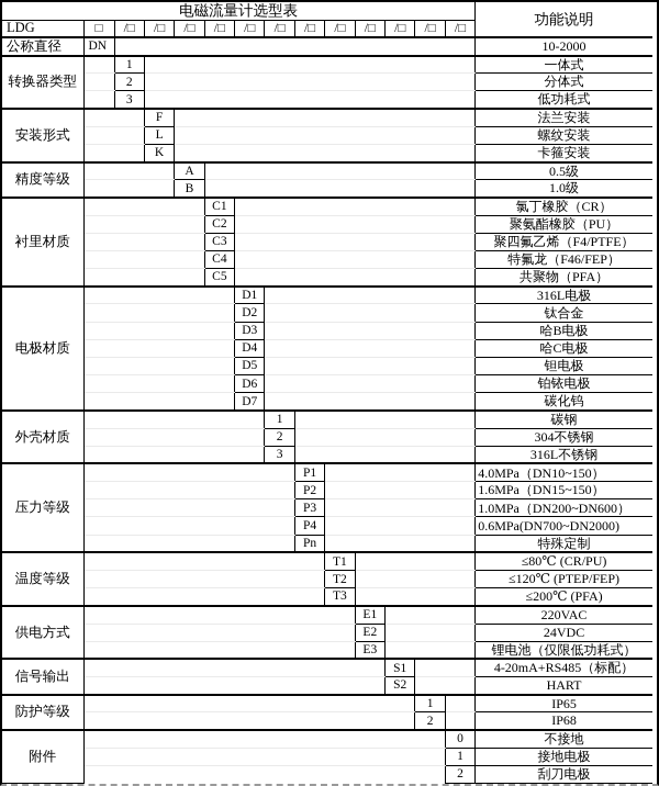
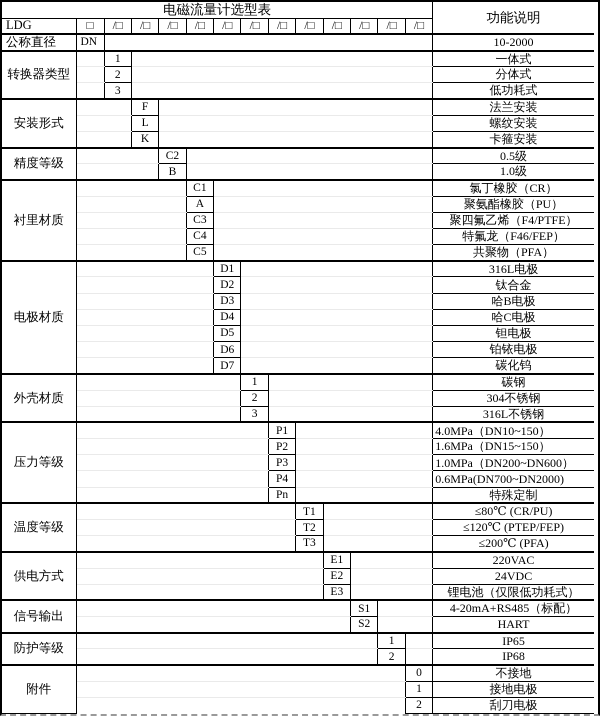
  电磁流量计选型表	功能说明
  LDG	□	/□	/□	/□	/□	/□	/□	/□	/□	/□	/□	/□	/□
  公称直径	DN		10-2000
  转换器类型		1		一体式
  	2		分体式
  	3		低功耗式
  安装形式		F		法兰安装
  	L		螺纹安装
  	K		卡箍安装
- 精度等级		A		0.5级
+ 精度等级		C2		0.5级
  	B		1.0级
  衬里材质		C1		氯丁橡胶（CR）
- 	C2		聚氨酯橡胶（PU）
+ 	A		聚氨酯橡胶（PU）
  	C3		聚四氟乙烯（F4/PTFE）
  	C4		特氟龙（F46/FEP）
  	C5		共聚物（PFA）
  电极材质		D1		316L电极
  	D2		钛合金
  	D3		哈B电极
  	D4		哈C电极
  	D5		钽电极
  	D6		铂铱电极
  	D7		碳化钨
  外壳材质		1		碳钢
  	2		304不锈钢
  	3		316L不锈钢
  压力等级		P1		4.0MPa（DN10~150）
  	P2		1.6MPa（DN15~150）
  	P3		1.0MPa（DN200~DN600）
  	P4		0.6MPa(DN700~DN2000)
  	Pn		特殊定制
  温度等级		T1		≤80℃ (CR/PU)
  	T2		≤120℃ (PTEP/FEP)
  	T3		≤200℃ (PFA)
  供电方式		E1		220VAC
  	E2		24VDC
  	E3		锂电池（仅限低功耗式）
  信号输出		S1		4-20mA+RS485（标配）
  	S2		HART
  防护等级		1		IP65
  	2		IP68
  附件		0	不接地
  	1	接地电极
  	2	刮刀电极
